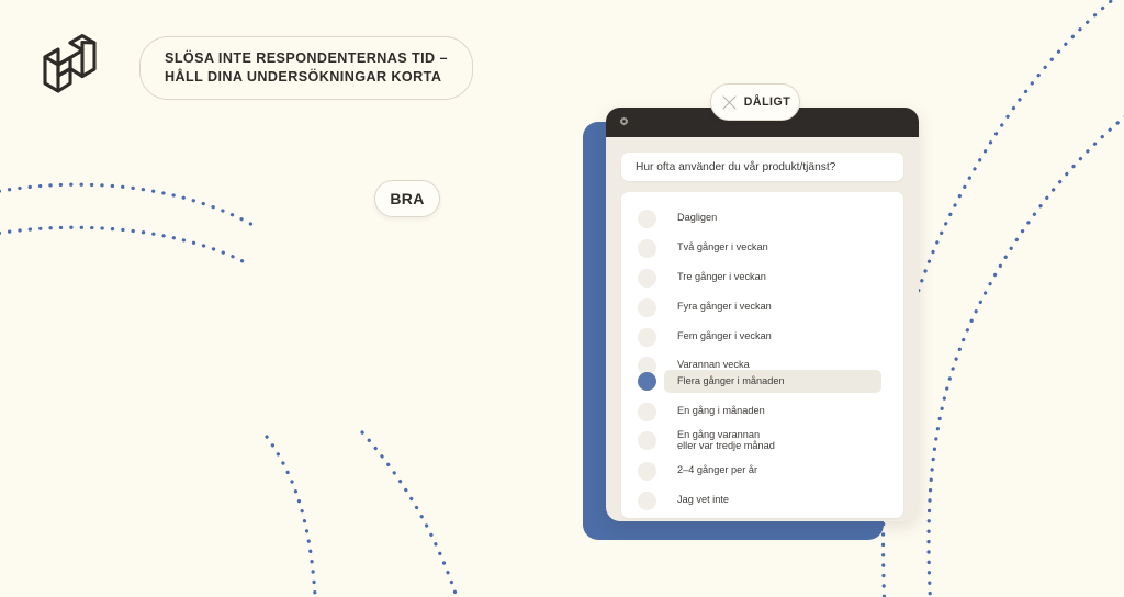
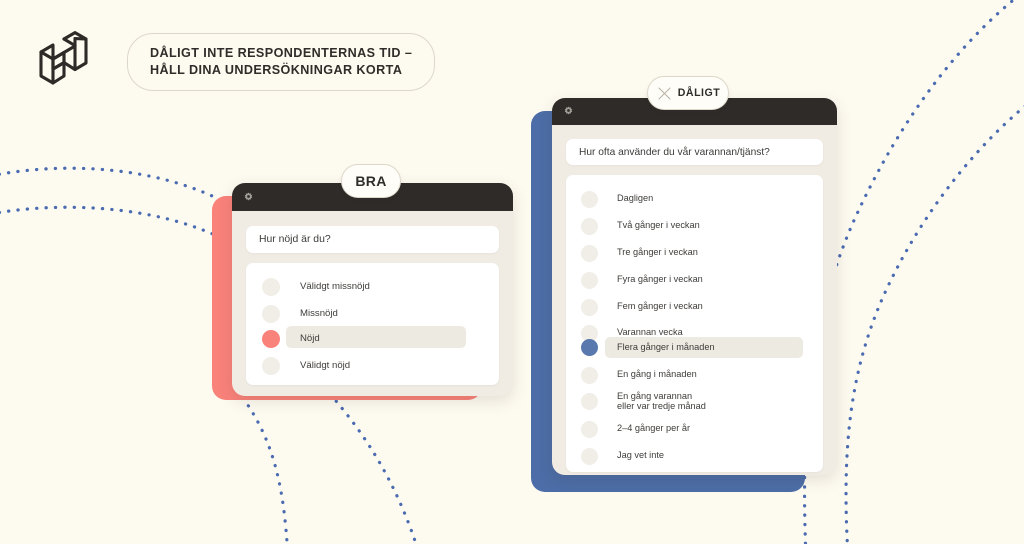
- SLÖSA INTE RESPONDENTERNAS TID –
+ DÅLIGT INTE RESPONDENTERNAS TID –
  HÅLL DINA UNDERSÖKNINGAR KORTA
+ Hur nöjd är du?
+ Välidgt missnöjd
+ Missnöjd
+ Nöjd
+ Välidgt nöjd
  BRA
- Hur ofta använder du vår produkt/tjänst?
+ Hur ofta använder du vår varannan/tjänst?
  Dagligen
  Två gånger i veckan
  Tre gånger i veckan
  Fyra gånger i veckan
  Fem gånger i veckan
  Varannan vecka
  Flera gånger i månaden
  En gång i månaden
  En gång varannan
  eller var tredje månad
  2–4 gånger per år
  Jag vet inte
  DÅLIGT
